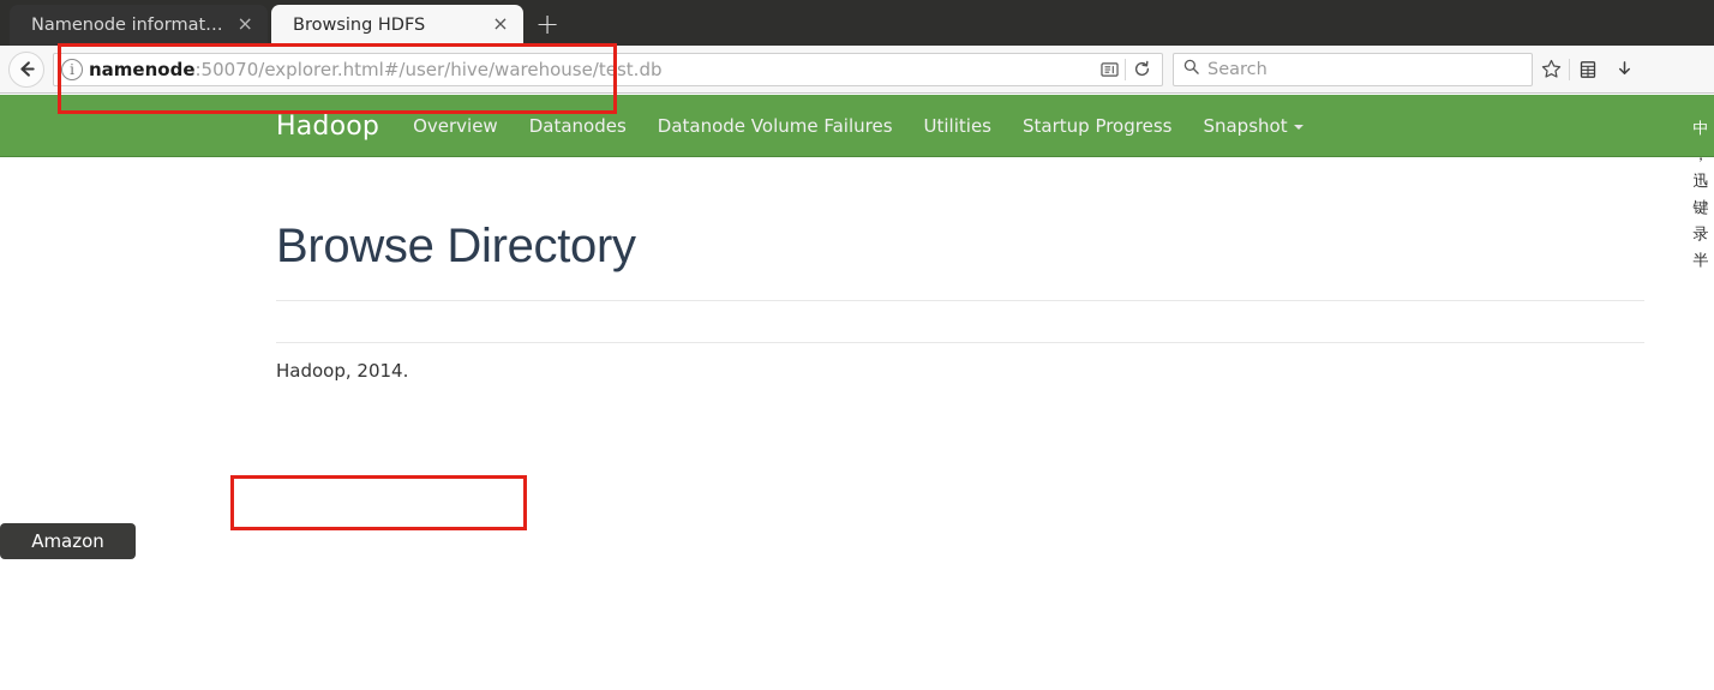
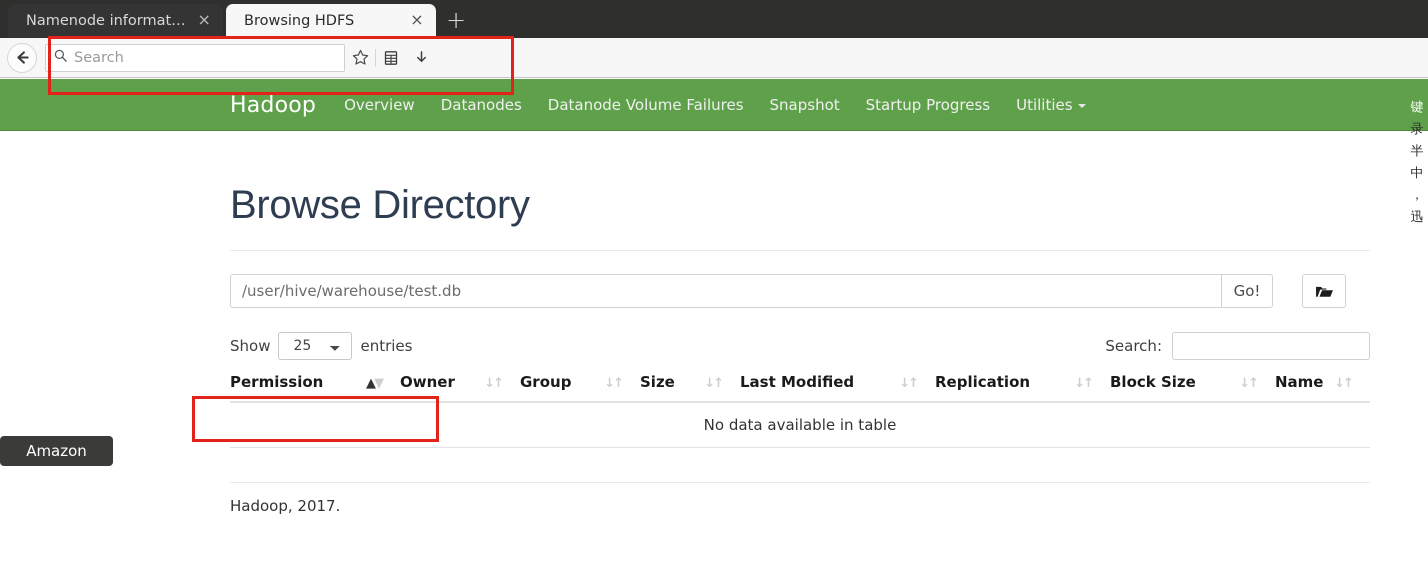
  Namenode information
  ×
  Browsing HDFS
  ×
  +
- i
- namenode:50070/explorer.html#/user/hive/warehouse/test.db
  Search
  Hadoop
  Overview
  Datanodes
  Datanode Volume Failures
- Utilities
+ Snapshot
  Startup Progress
- Snapshot
+ Utilities
  Browse Directory
+ /user/hive/warehouse/test.db
+ Go!
+ Show
+ 25
+ entries
+ Search:
+ Permission ▲▼	Owner ↓↑	Group ↓↑	Size ↓↑	Last Modified ↓↑	Replication ↓↑	Block Size ↓↑	Name ↓↑
+ No data available in table
- Hadoop, 2014.
+ Hadoop, 2017.
  Amazon
- 中
+ 键
- ，
+ 录
- 迅
+ 半
- 键
+ 中
- 录
+ ，
- 半
+ 迅
